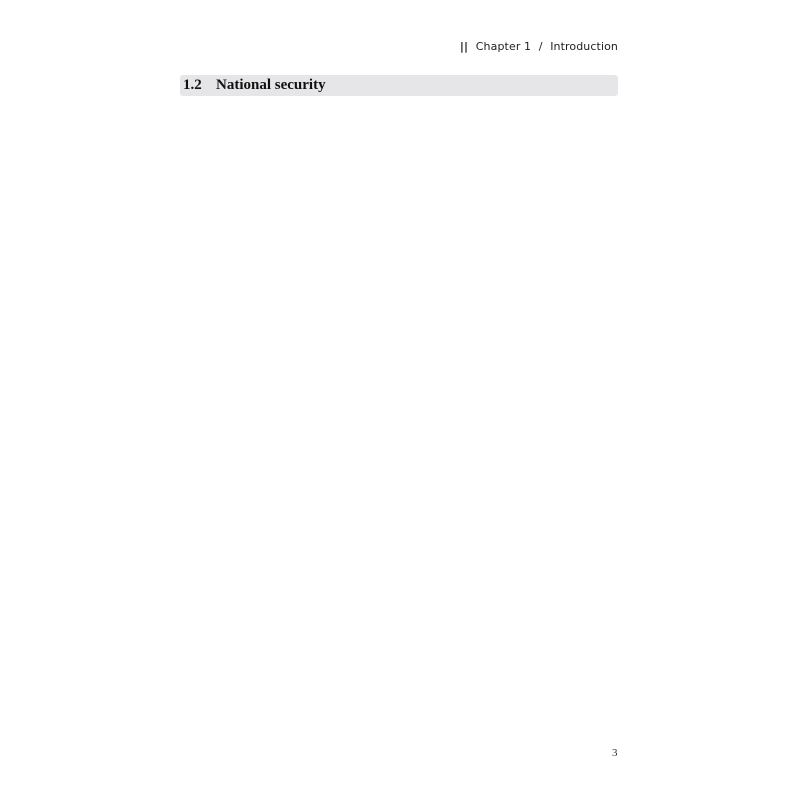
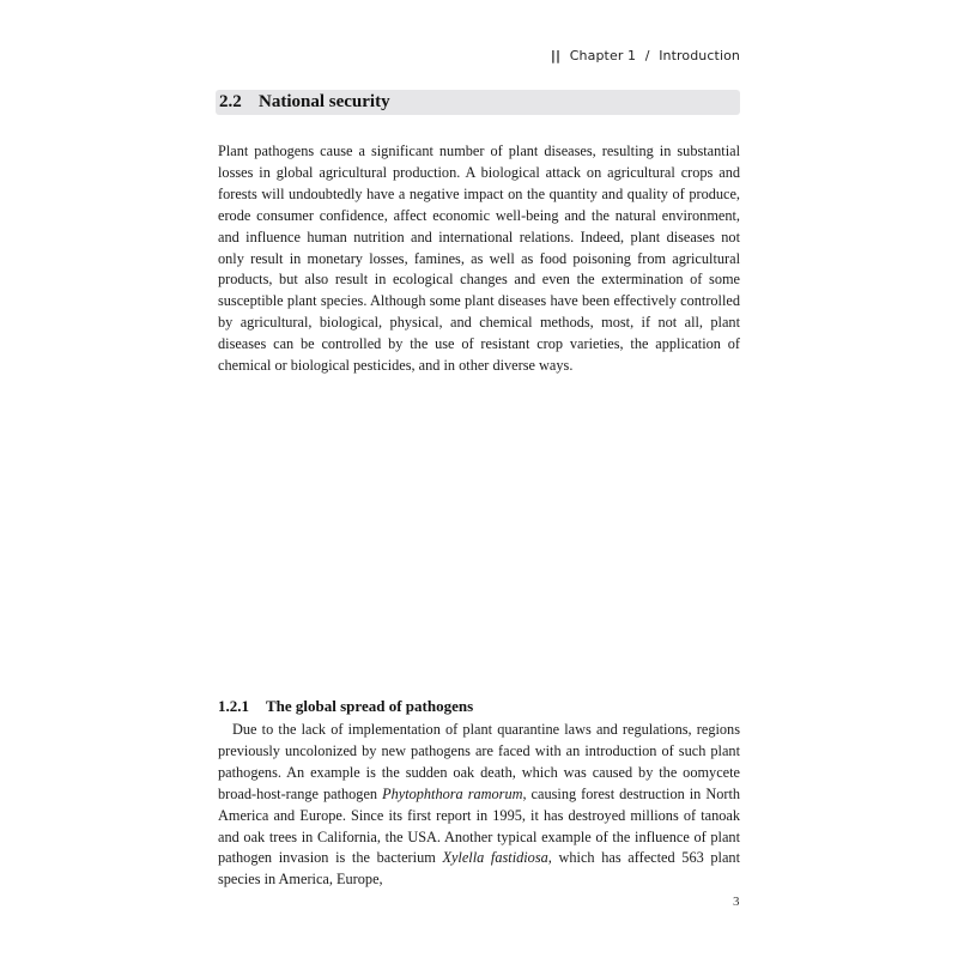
  || Chapter 1 / Introduction
- 1.2 National security
+ 2.2 National security
+ Plant pathogens cause a significant number of plant diseases, resulting in substantial losses in global agricultural production. A biological attack on agricultural crops and forests will undoubtedly have a negative impact on the quantity and quality of produce, erode consumer confidence, affect economic well-being and the natural environment, and influence human nutrition and international relations. Indeed, plant diseases not only result in monetary losses, famines, as well as food poisoning from agricultural products, but also result in ecological changes and even the extermination of some susceptible plant species. Although some plant diseases have been effectively controlled by agricultural, biological, physical, and chemical methods, most, if not all, plant diseases can be controlled by the use of resistant crop varieties, the application of chemical or biological pesticides, and in other diverse ways.
+ 1.2.1 The global spread of pathogens
+ Due to the lack of implementation of plant quarantine laws and regulations, regions previously uncolonized by new pathogens are faced with an introduction of such plant pathogens. An example is the sudden oak death, which was caused by the oomycete broad-host-range pathogen Phytophthora ramorum, causing forest destruction in North America and Europe. Since its first report in 1995, it has destroyed millions of tanoak and oak trees in California, the USA. Another typical example of the influence of plant pathogen invasion is the bacterium Xylella fastidiosa, which has affected 563 plant species in America, Europe,
  3
